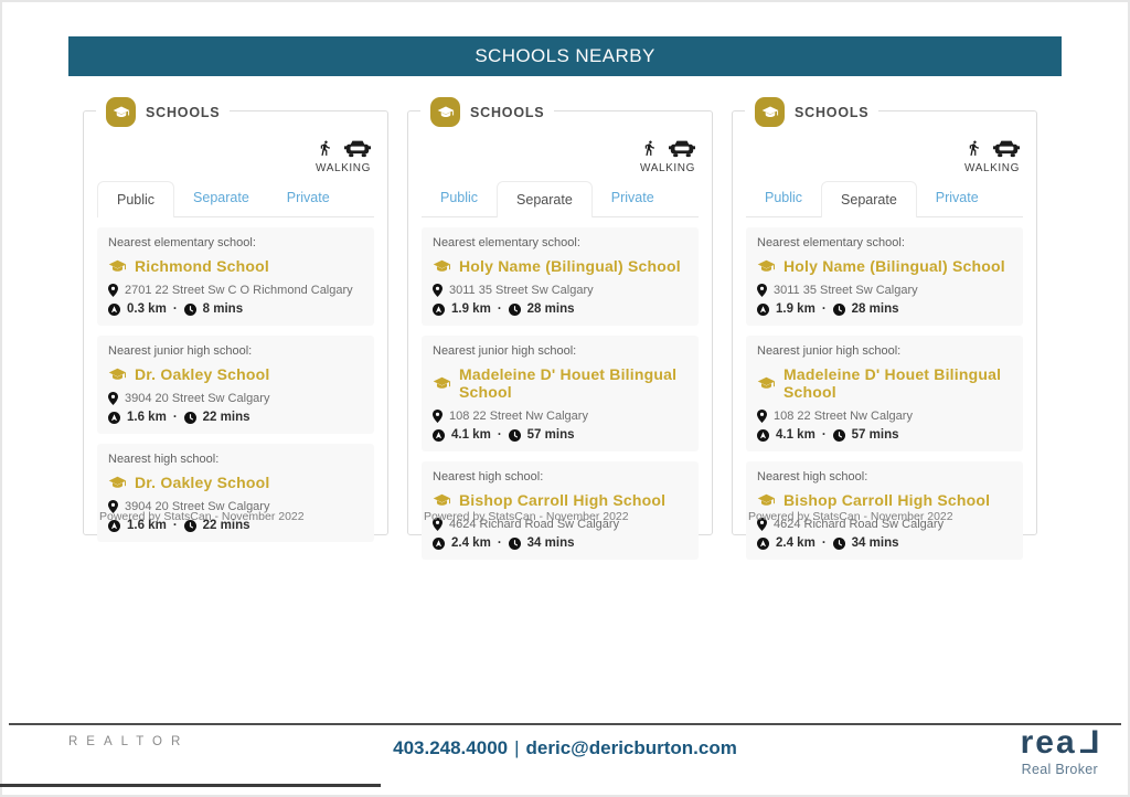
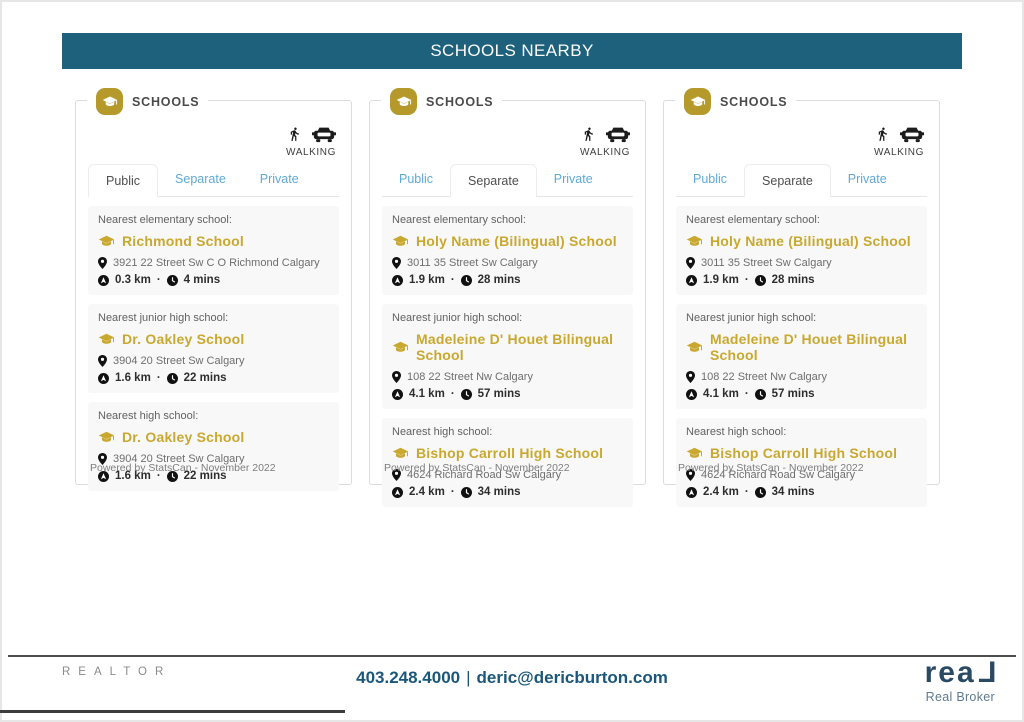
  SCHOOLS NEARBY
  SCHOOLS
  WALKING
  Public
  Separate
  Private
  Nearest elementary school:
  Richmond School
- 2701 22 Street Sw C O Richmond Calgary
+ 3921 22 Street Sw C O Richmond Calgary
  0.3 km
  ·
- 8 mins
+ 4 mins
  Nearest junior high school:
  Dr. Oakley School
  3904 20 Street Sw Calgary
  1.6 km
  ·
  22 mins
  Nearest high school:
  Dr. Oakley School
  3904 20 Street Sw Calgary
  1.6 km
  ·
  22 mins
  Powered by StatsCan - November 2022
  SCHOOLS
  WALKING
  Public
  Separate
  Private
  Nearest elementary school:
  Holy Name (Bilingual) School
  3011 35 Street Sw Calgary
  1.9 km
  ·
  28 mins
  Nearest junior high school:
  Madeleine D' Houet Bilingual School
  108 22 Street Nw Calgary
  4.1 km
  ·
  57 mins
  Nearest high school:
  Bishop Carroll High School
  4624 Richard Road Sw Calgary
  2.4 km
  ·
  34 mins
  Powered by StatsCan - November 2022
  SCHOOLS
  WALKING
  Public
  Separate
  Private
  Nearest elementary school:
  Holy Name (Bilingual) School
  3011 35 Street Sw Calgary
  1.9 km
  ·
  28 mins
  Nearest junior high school:
  Madeleine D' Houet Bilingual School
  108 22 Street Nw Calgary
  4.1 km
  ·
  57 mins
  Nearest high school:
  Bishop Carroll High School
  4624 Richard Road Sw Calgary
  2.4 km
  ·
  34 mins
  Powered by StatsCan - November 2022
  REALTOR
  403.248.4000 | deric@dericburton.com
  rea
  Real Broker
